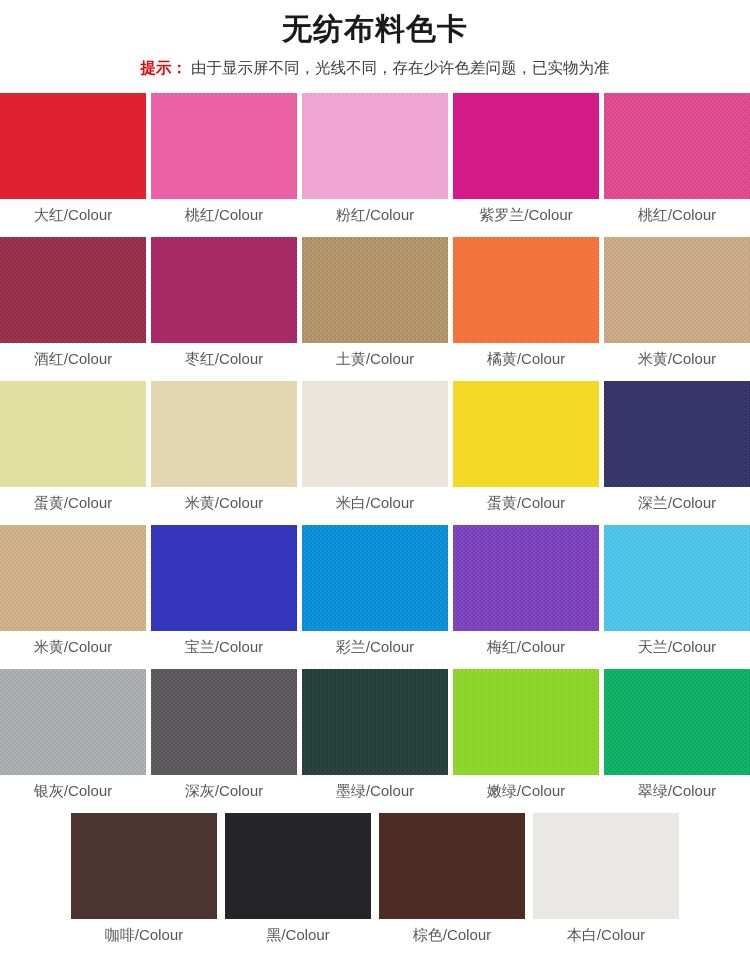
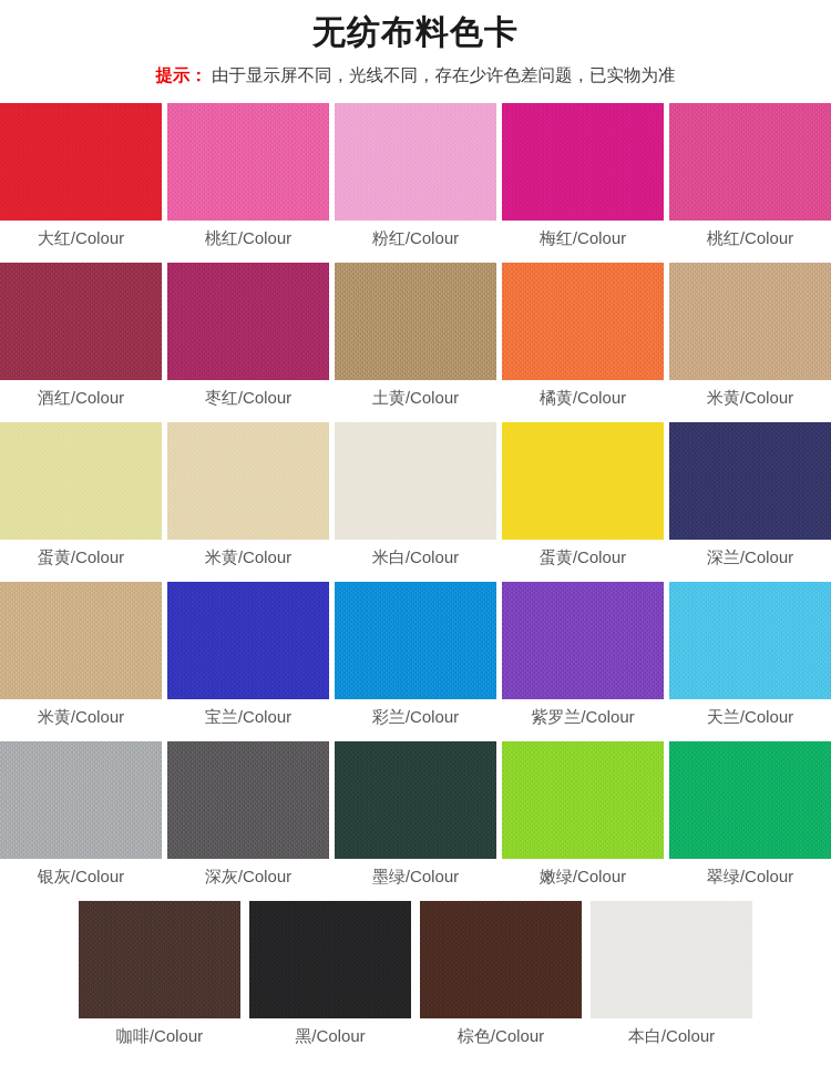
  无纺布料色卡
  提示： 由于显示屏不同，光线不同，存在少许色差问题，已实物为准
  大红/Colour
  桃红/Colour
  粉红/Colour
- 紫罗兰/Colour
+ 梅红/Colour
  桃红/Colour
  酒红/Colour
  枣红/Colour
  土黄/Colour
  橘黄/Colour
  米黄/Colour
  蛋黄/Colour
  米黄/Colour
  米白/Colour
  蛋黄/Colour
  深兰/Colour
  米黄/Colour
  宝兰/Colour
  彩兰/Colour
- 梅红/Colour
+ 紫罗兰/Colour
  天兰/Colour
  银灰/Colour
  深灰/Colour
  墨绿/Colour
  嫩绿/Colour
  翠绿/Colour
  咖啡/Colour
  黑/Colour
  棕色/Colour
  本白/Colour
